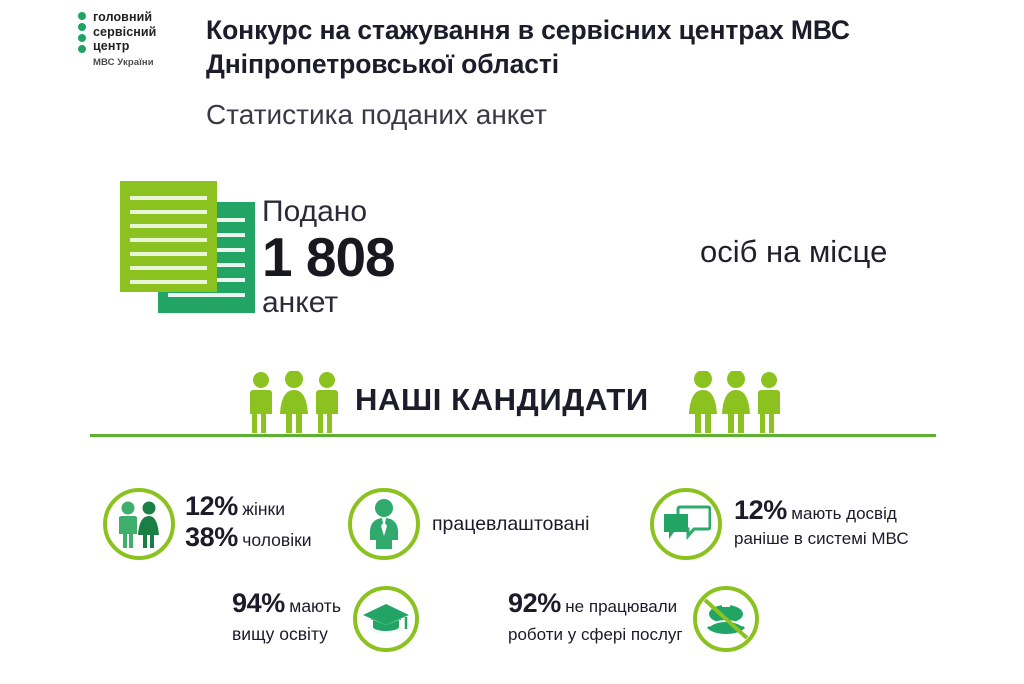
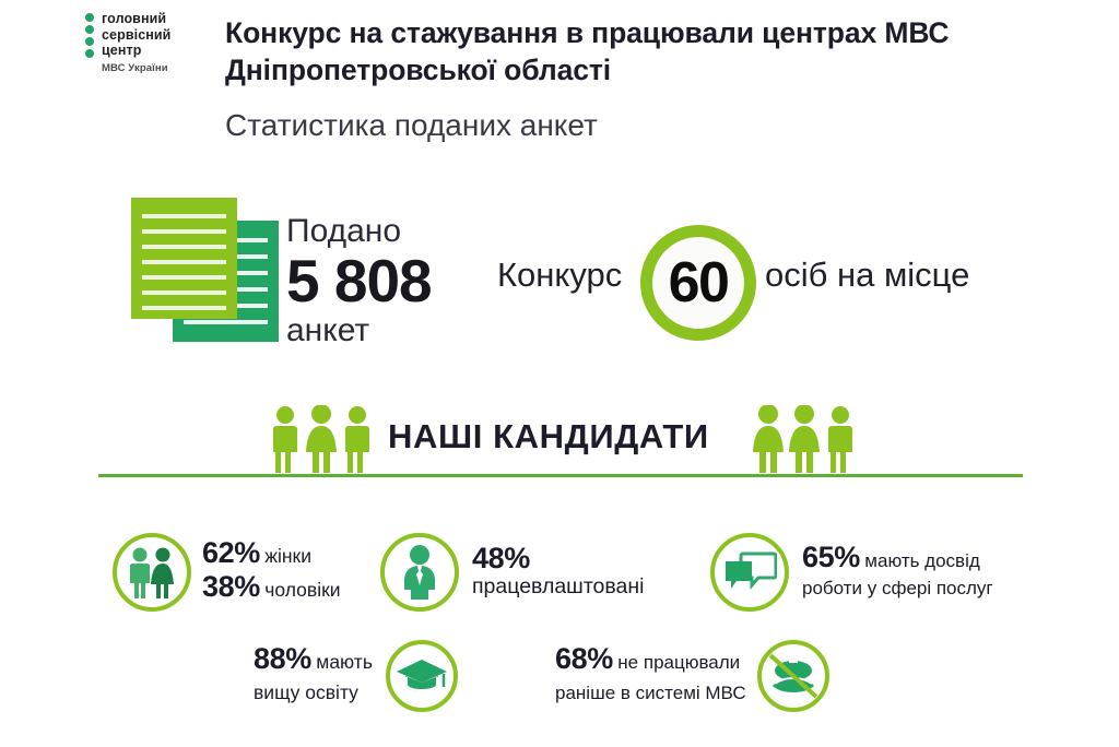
  головний
  сервісний
  центр
  МВС України
- Конкурс на стажування в сервісних центрах МВС Дніпропетровської області
+ Конкурс на стажування в працювали центрах МВС Дніпропетровської області
  Статистика поданих анкет
  Подано
- 1 808
+ 5 808
  анкет
+ Конкурс
+ 60
  осіб на місце
  НАШІ КАНДИДАТИ
- 12% жінки
+ 62% жінки
  38% чоловіки
+ 48%
  працевлаштовані
- 12% мають досвід
+ 65% мають досвід
- раніше в системі МВС
+ роботи у сфері послуг
- 94% мають
+ 88% мають
  вищу освіту
- 92% не працювали
+ 68% не працювали
- роботи у сфері послуг
+ раніше в системі МВС
